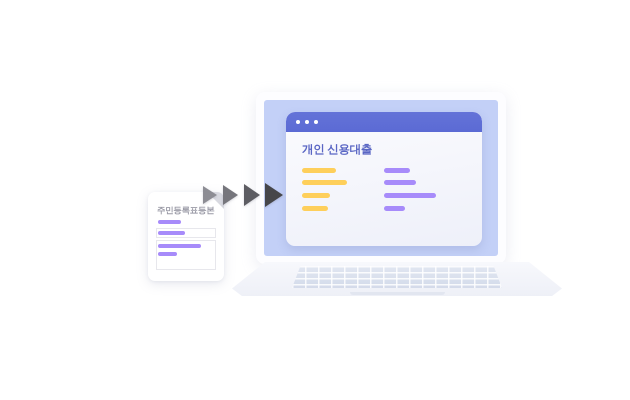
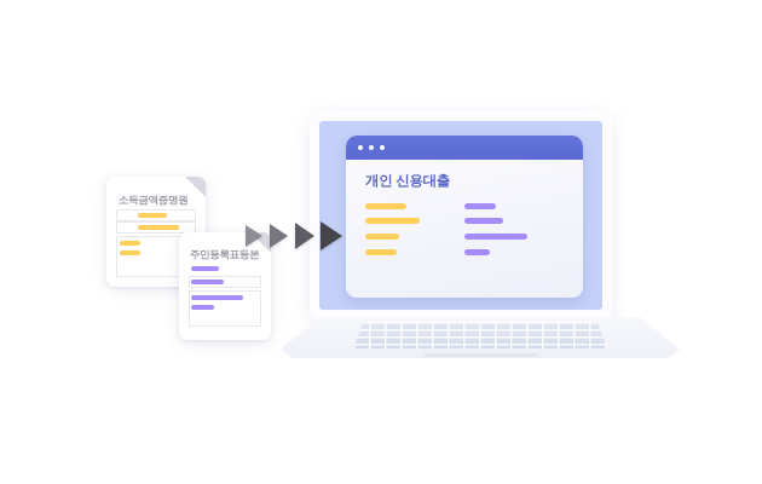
+ 소득금액증명원
  주민등록표등본
  개인 신용대출
